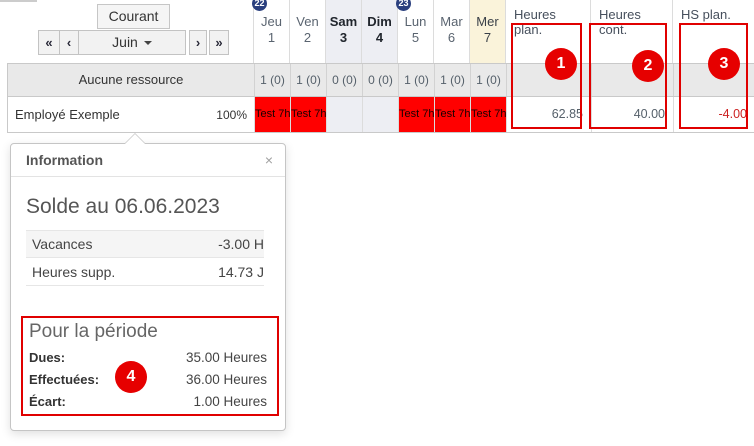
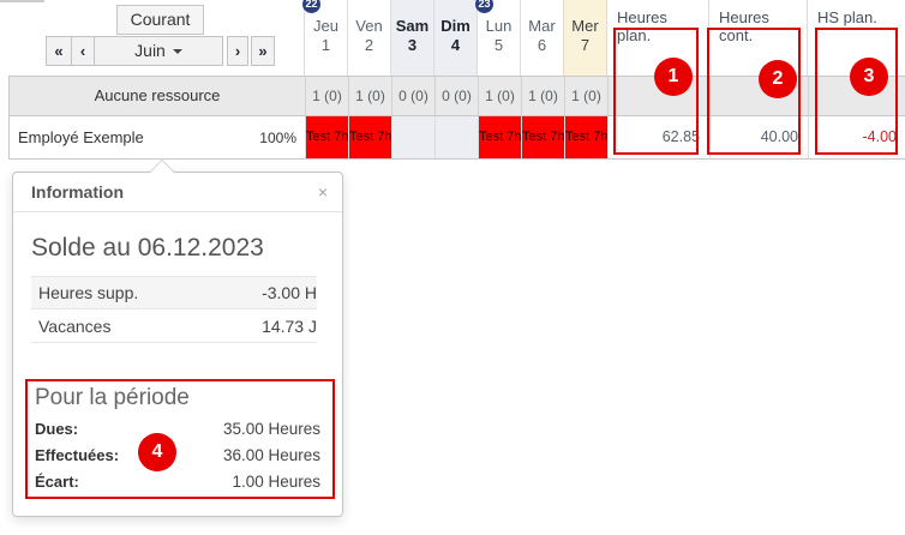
  Courant
  «
  ‹
  Juin
  ›
  »
  22
  Jeu
  1
  Ven
  2
  Sam
  3
  Dim
  4
  23
  Lun
  5
  Mar
  6
  Mer
  7
  Heures plan.
  Heures cont.
  HS plan.
  Aucune ressource
  1 (0)
  1 (0)
  0 (0)
  0 (0)
  1 (0)
  1 (0)
  1 (0)
  Employé Exemple
  100%
  Test 7h
  Test 7h
  Test 7h
  Test 7h
  Test 7h
  62.85
  40.00
  -4.00
  1
  2
  3
  Information
  ×
- Solde au 06.06.2023
+ Solde au 06.12.2023
- Vacances
+ Heures supp.
  -3.00 H
- Heures supp.
+ Vacances
  14.73 J
  Pour la période
  Dues:
  35.00 Heures
  Effectuées:
  36.00 Heures
  Écart:
  1.00 Heures
  4
